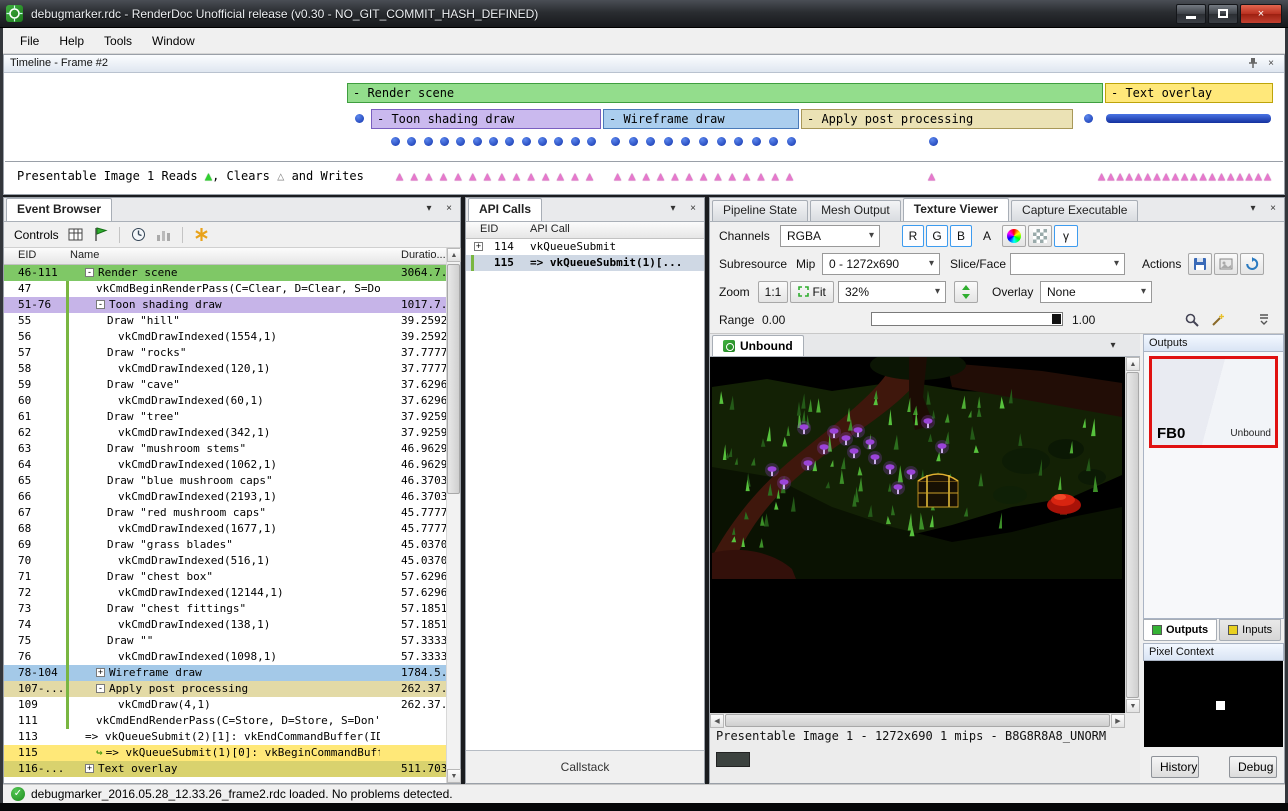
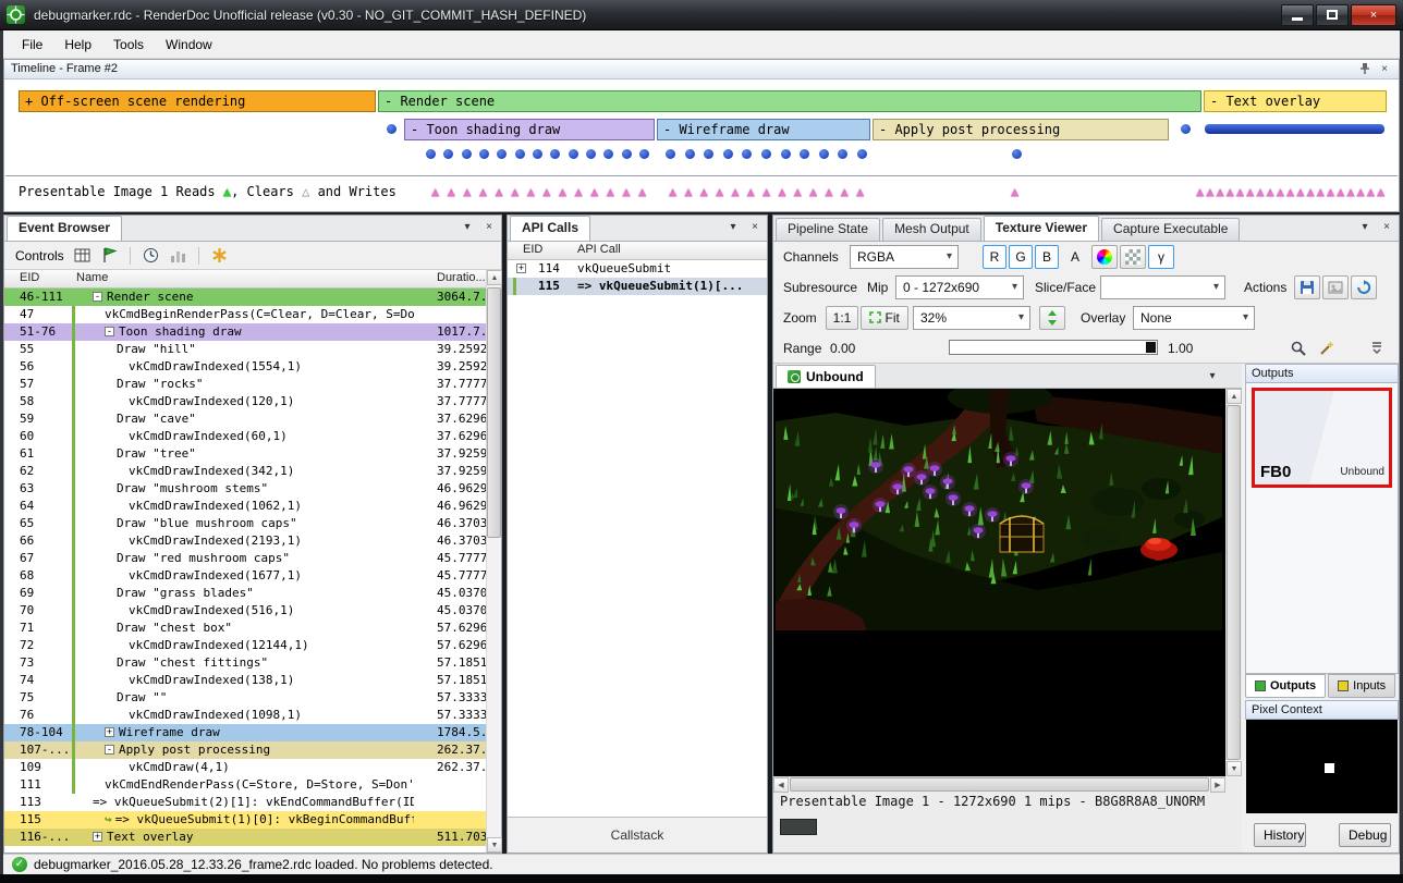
  debugmarker.rdc - RenderDoc Unofficial release (v0.30 - NO_GIT_COMMIT_HASH_DEFINED)
  ×
  File
  Help
  Tools
  Window
  Timeline - Frame #2
  ×
+ + Off-screen scene rendering
  - Render scene
  - Text overlay
  - Toon shading draw
  - Wireframe draw
  - Apply post processing
  Presentable Image 1 Reads ▲, Clears △ and Writes
  ▲
  ▲
  ▲
  ▲
  ▲
  ▲
  ▲
  ▲
  ▲
  ▲
  ▲
  ▲
  ▲
  ▲
  ▲
  ▲
  ▲
  ▲
  ▲
  ▲
  ▲
  ▲
  ▲
  ▲
  ▲
  ▲
  ▲
  ▲
  ▲
  ▲
  ▲
  ▲
  ▲
  ▲
  ▲
  ▲
  ▲
  ▲
  ▲
  ▲
  ▲
  ▲
  ▲
  ▲
  ▲
  ▲
  ▲
  Event Browser
  ▾
  ×
  Controls
  EID
  Name
  Duratio...
  46-111
  - Render scene
  3064.7.
  47
  vkCmdBeginRenderPass(C=Clear, D=Clear, S=Do
  51-76
  - Toon shading draw
  1017.7.
  55
  Draw "hill"
  39.2592
  56
  vkCmdDrawIndexed(1554,1)
  39.2592
  57
  Draw "rocks"
  37.7777
  58
  vkCmdDrawIndexed(120,1)
  37.7777
  59
  Draw "cave"
  37.6296
  60
  vkCmdDrawIndexed(60,1)
  37.6296
  61
  Draw "tree"
  37.9259
  62
  vkCmdDrawIndexed(342,1)
  37.9259
  63
  Draw "mushroom stems"
  46.9629
  64
  vkCmdDrawIndexed(1062,1)
  46.9629
  65
  Draw "blue mushroom caps"
  46.3703
  66
  vkCmdDrawIndexed(2193,1)
  46.3703
  67
  Draw "red mushroom caps"
  45.7777
  68
  vkCmdDrawIndexed(1677,1)
  45.7777
  69
  Draw "grass blades"
  45.0370
  70
  vkCmdDrawIndexed(516,1)
  45.0370
  71
  Draw "chest box"
  57.6296
  72
  vkCmdDrawIndexed(12144,1)
  57.6296
  73
  Draw "chest fittings"
  57.1851
  74
  vkCmdDrawIndexed(138,1)
  57.1851
  75
  Draw ""
  57.3333
  76
  vkCmdDrawIndexed(1098,1)
  57.3333
  78-104
  + Wireframe draw
  1784.5.
  107-...
  - Apply post processing
  262.37.
  109
  vkCmdDraw(4,1)
  262.37.
  111
  vkCmdEndRenderPass(C=Store, D=Store, S=Don'
  113
  => vkQueueSubmit(2)[1]: vkEndCommandBuffer(ID
  115
  ↪ => vkQueueSubmit(1)[0]: vkBeginCommandBuf
  116-...
  + Text overlay
  511.703
  API Calls
  ▾
  ×
  EID
  API Call
  +
  114
  vkQueueSubmit
  115
  => vkQueueSubmit(1)[...
  Callstack
  Pipeline State
  Mesh Output
  Texture Viewer
  Capture Executable
  ▾
  ×
  Channels
  RGBA
  R
  G
  B
  A
  γ
  Subresource
  Mip
  0 - 1272x690
  Slice/Face
  Actions
  Zoom
  1:1
  Fit
  32%
  Overlay
  None
  Range
  0.00
  1.00
  Unbound
  ▾
  Presentable Image 1 - 1272x690 1 mips - B8G8R8A8_UNORM
  Outputs
  FB0
  Unbound
  Outputs
  Inputs
  Pixel Context
  History
  Debug
  ✓
  debugmarker_2016.05.28_12.33.26_frame2.rdc loaded. No problems detected.
